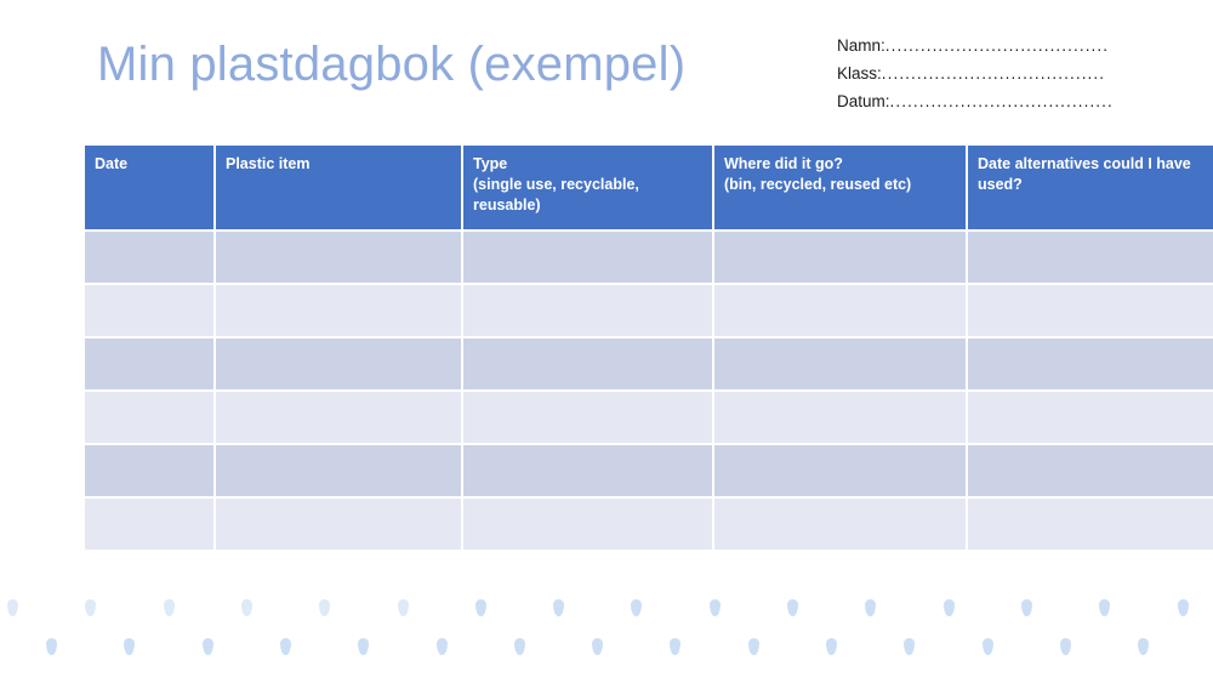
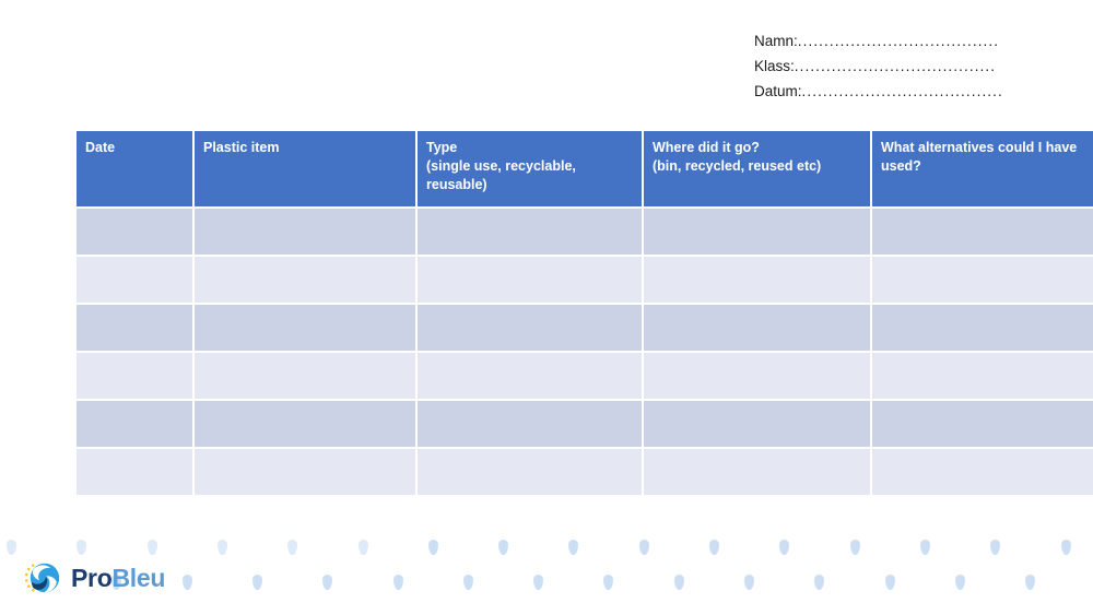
- Min plastdagbok (exempel)
  Namn:
  ......................................
  Klass:
  ......................................
  Datum:
  ......................................
- Date	Plastic item	Type(single use, recyclable, reusable)	Where did it go?(bin, recycled, reused etc)	Date alternatives could I have used?
+ Date	Plastic item	Type(single use, recyclable, reusable)	Where did it go?(bin, recycled, reused etc)	What alternatives could I have used?
+ ProBleu
